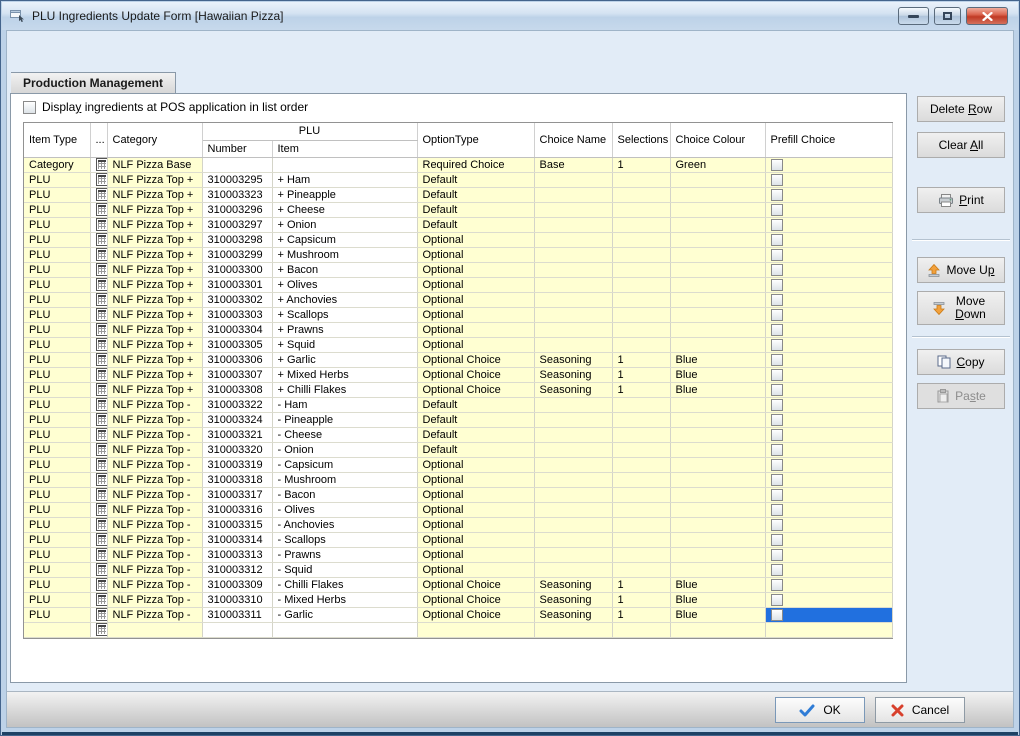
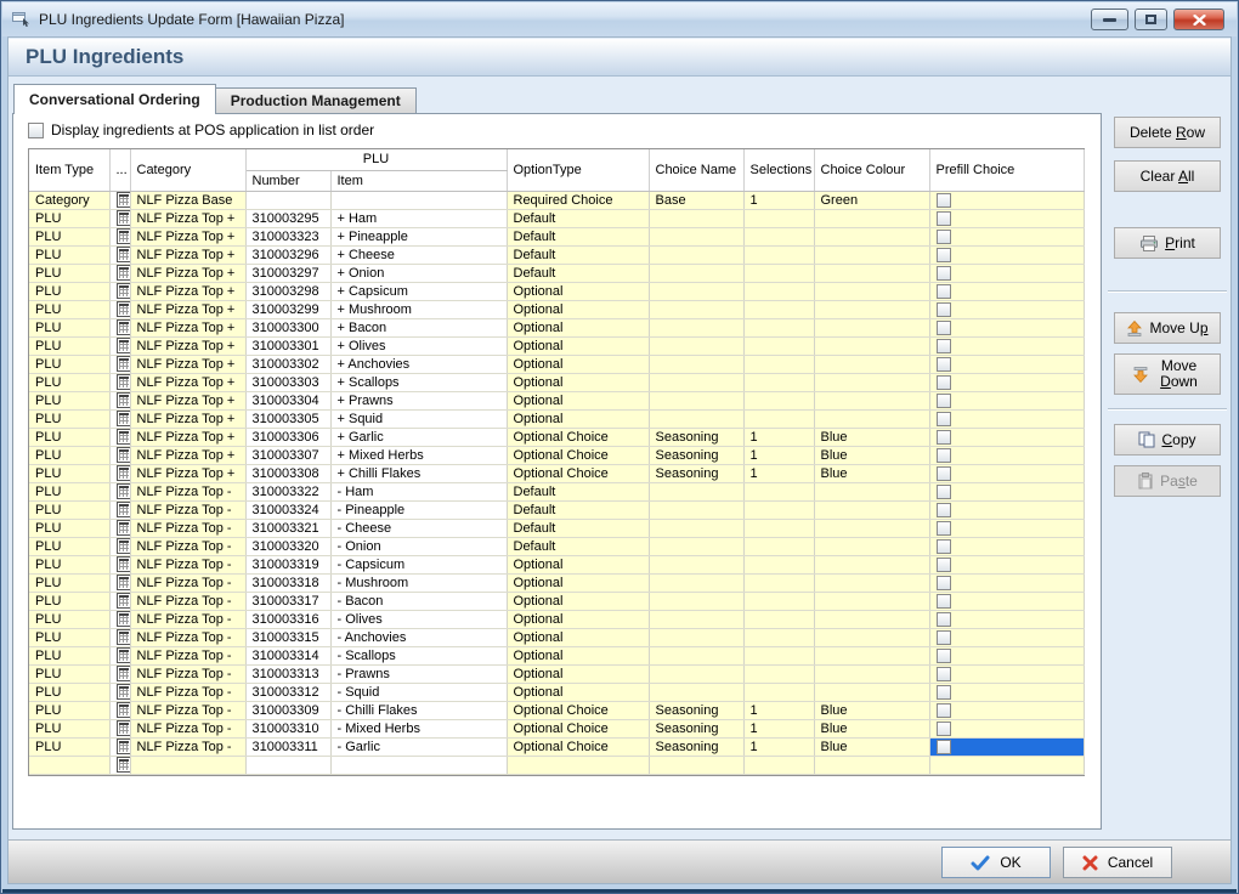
  PLU Ingredients Update Form [Hawaiian Pizza]
+ PLU Ingredients
+ Conversational Ordering
  Production Management
  Display ingredients at POS application in list order
  Item Type	...	Category	PLU	OptionType	Choice Name	Selections	Choice Colour	Prefill Choice
  Number	Item
  Category		NLF Pizza Base			Required Choice	Base	1	Green
  PLU		NLF Pizza Top +	310003295	+ Ham	Default
  PLU		NLF Pizza Top +	310003323	+ Pineapple	Default
  PLU		NLF Pizza Top +	310003296	+ Cheese	Default
  PLU		NLF Pizza Top +	310003297	+ Onion	Default
  PLU		NLF Pizza Top +	310003298	+ Capsicum	Optional
  PLU		NLF Pizza Top +	310003299	+ Mushroom	Optional
  PLU		NLF Pizza Top +	310003300	+ Bacon	Optional
  PLU		NLF Pizza Top +	310003301	+ Olives	Optional
  PLU		NLF Pizza Top +	310003302	+ Anchovies	Optional
  PLU		NLF Pizza Top +	310003303	+ Scallops	Optional
  PLU		NLF Pizza Top +	310003304	+ Prawns	Optional
  PLU		NLF Pizza Top +	310003305	+ Squid	Optional
  PLU		NLF Pizza Top +	310003306	+ Garlic	Optional Choice	Seasoning	1	Blue
  PLU		NLF Pizza Top +	310003307	+ Mixed Herbs	Optional Choice	Seasoning	1	Blue
  PLU		NLF Pizza Top +	310003308	+ Chilli Flakes	Optional Choice	Seasoning	1	Blue
  PLU		NLF Pizza Top -	310003322	- Ham	Default
  PLU		NLF Pizza Top -	310003324	- Pineapple	Default
  PLU		NLF Pizza Top -	310003321	- Cheese	Default
  PLU		NLF Pizza Top -	310003320	- Onion	Default
  PLU		NLF Pizza Top -	310003319	- Capsicum	Optional
  PLU		NLF Pizza Top -	310003318	- Mushroom	Optional
  PLU		NLF Pizza Top -	310003317	- Bacon	Optional
  PLU		NLF Pizza Top -	310003316	- Olives	Optional
  PLU		NLF Pizza Top -	310003315	- Anchovies	Optional
  PLU		NLF Pizza Top -	310003314	- Scallops	Optional
  PLU		NLF Pizza Top -	310003313	- Prawns	Optional
  PLU		NLF Pizza Top -	310003312	- Squid	Optional
  PLU		NLF Pizza Top -	310003309	- Chilli Flakes	Optional Choice	Seasoning	1	Blue
  PLU		NLF Pizza Top -	310003310	- Mixed Herbs	Optional Choice	Seasoning	1	Blue
  PLU		NLF Pizza Top -	310003311	- Garlic	Optional Choice	Seasoning	1	Blue
  Delete Row
  Clear All
  Print
  Move Up
  Move Down
  Copy
  Paste
  OK
  Cancel
